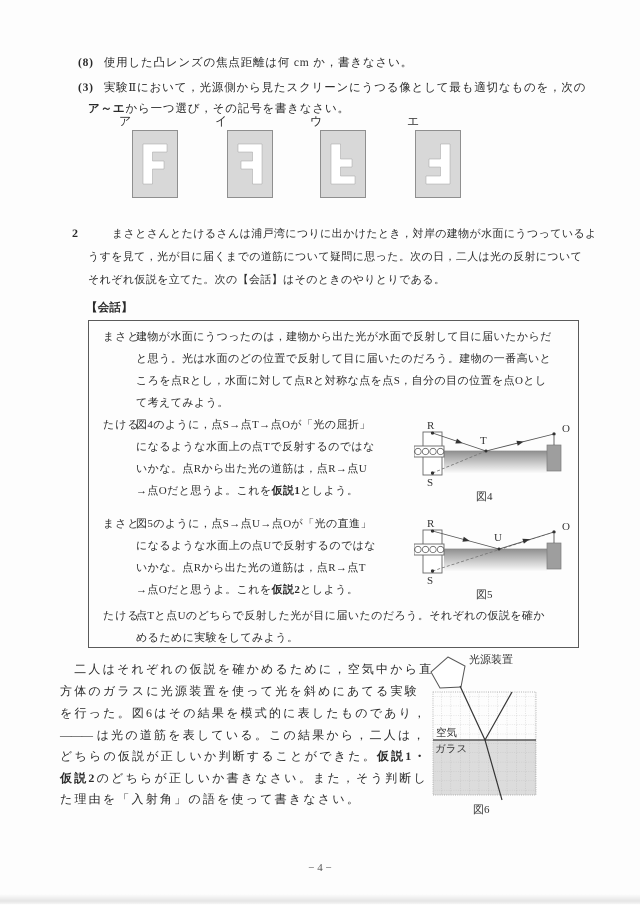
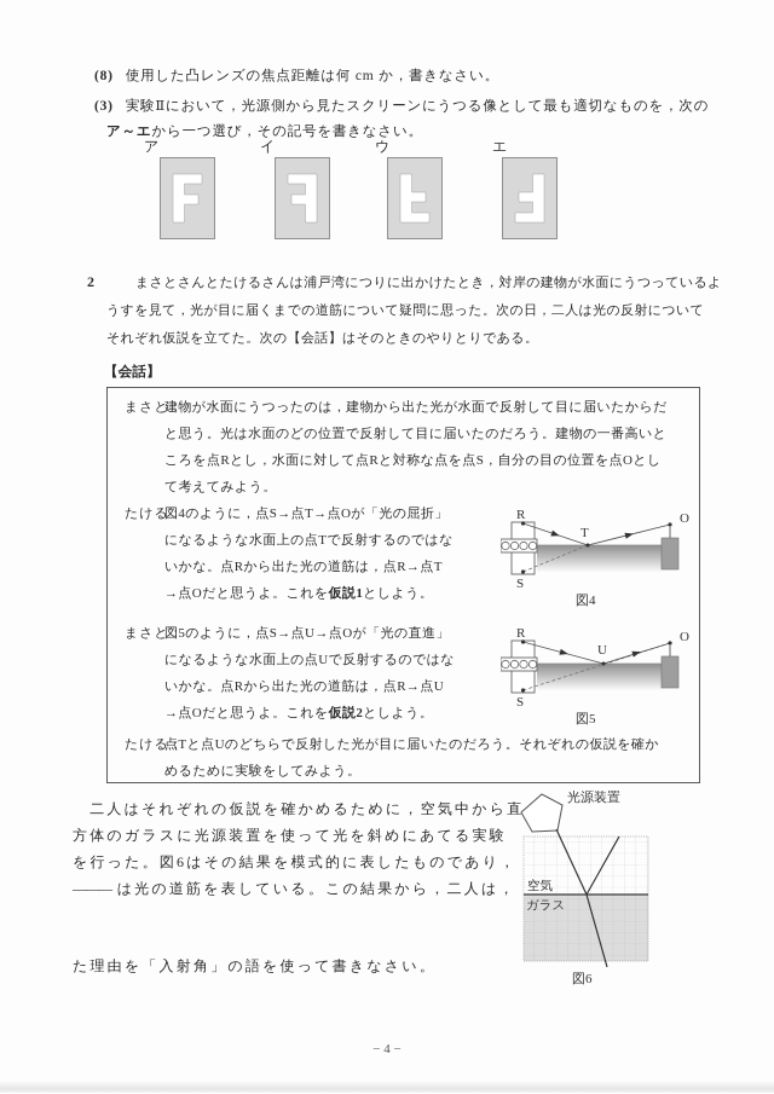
  (8) 使用した凸レンズの焦点距離は何 cm か，書きなさい。
  (3) 実験Ⅱにおいて，光源側から見たスクリーンにうつる像として最も適切なものを，次の
  ア～エから一つ選び，その記号を書きなさい。
  ア
  イ
  ウ
  エ
  2
  まさとさんとたけるさんは浦戸湾につりに出かけたとき，対岸の建物が水面にうつっているよ
  うすを見て，光が目に届くまでの道筋について疑問に思った。次の日，二人は光の反射について
  それぞれ仮説を立てた。次の【会話】はそのときのやりとりである。
  【会話】
  まさと：
  建物が水面にうつったのは，建物から出た光が水面で反射して目に届いたからだ
  と思う。光は水面のどの位置で反射して目に届いたのだろう。建物の一番高いと
  ころを点Rとし，水面に対して点Rと対称な点を点S，自分の目の位置を点Oとし
  て考えてみよう。
  たける：
  図4のように，点S→点T→点Oが「光の屈折」
  になるような水面上の点Tで反射するのではな
- いかな。点Rから出た光の道筋は，点R→点U
+ いかな。点Rから出た光の道筋は，点R→点T
  →点Oだと思うよ。これを仮説1としよう。
  R
  S
  T
  O
  図4
  まさと：
  図5のように，点S→点U→点Oが「光の直進」
  になるような水面上の点Uで反射するのではな
- いかな。点Rから出た光の道筋は，点R→点T
+ いかな。点Rから出た光の道筋は，点R→点U
  →点Oだと思うよ。これを仮説2としよう。
  R
  S
  U
  O
  図5
  たける：
  点Tと点Uのどちらで反射した光が目に届いたのだろう。それぞれの仮説を確か
  めるために実験をしてみよう。
  二人はそれぞれの仮説を確かめるために，空気中から直
  方体のガラスに光源装置を使って光を斜めにあてる実験
  を行った。図6はその結果を模式的に表したものであり，
  ——— は光の道筋を表している。この結果から，二人は，
- どちらの仮説が正しいか判断することができた。仮説1・
- 仮説2のどちらが正しいか書きなさい。また，そう判断し
  た理由を「入射角」の語を使って書きなさい。
  光源装置
  空気
  ガラス
  図6
  − 4 −
